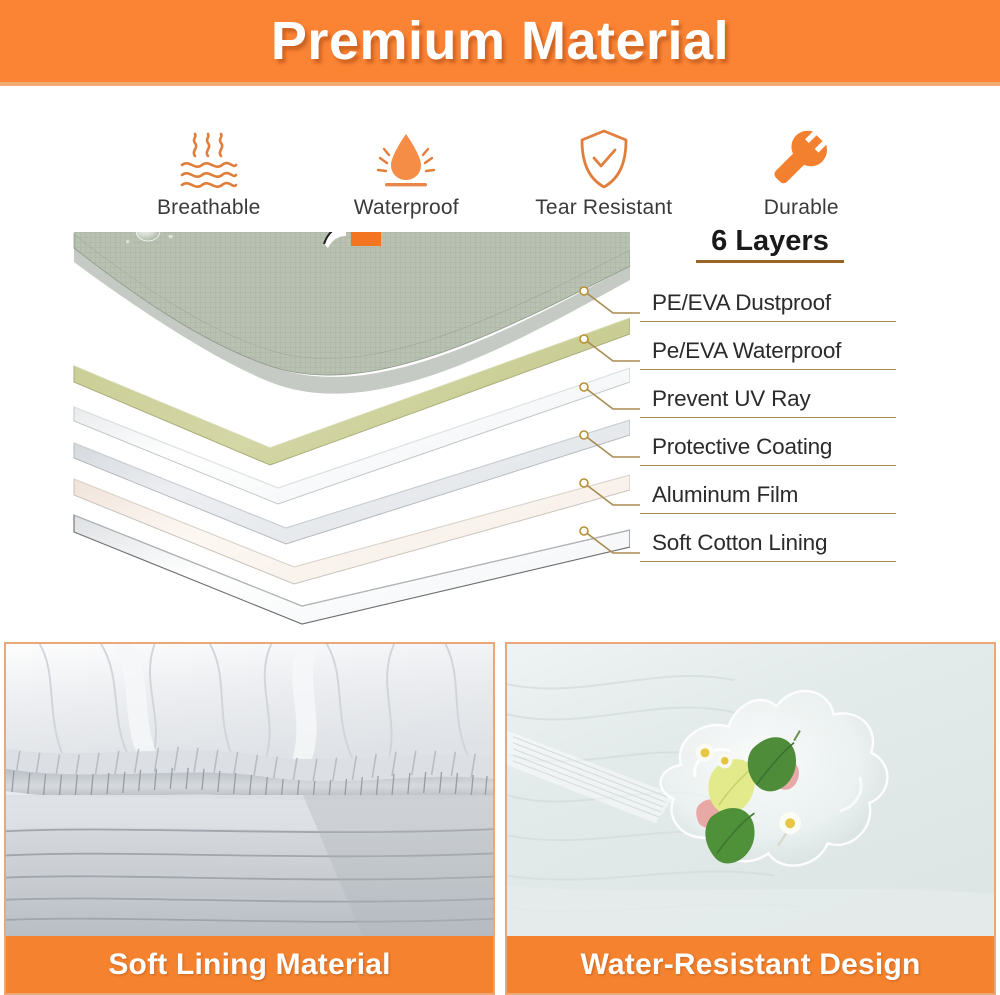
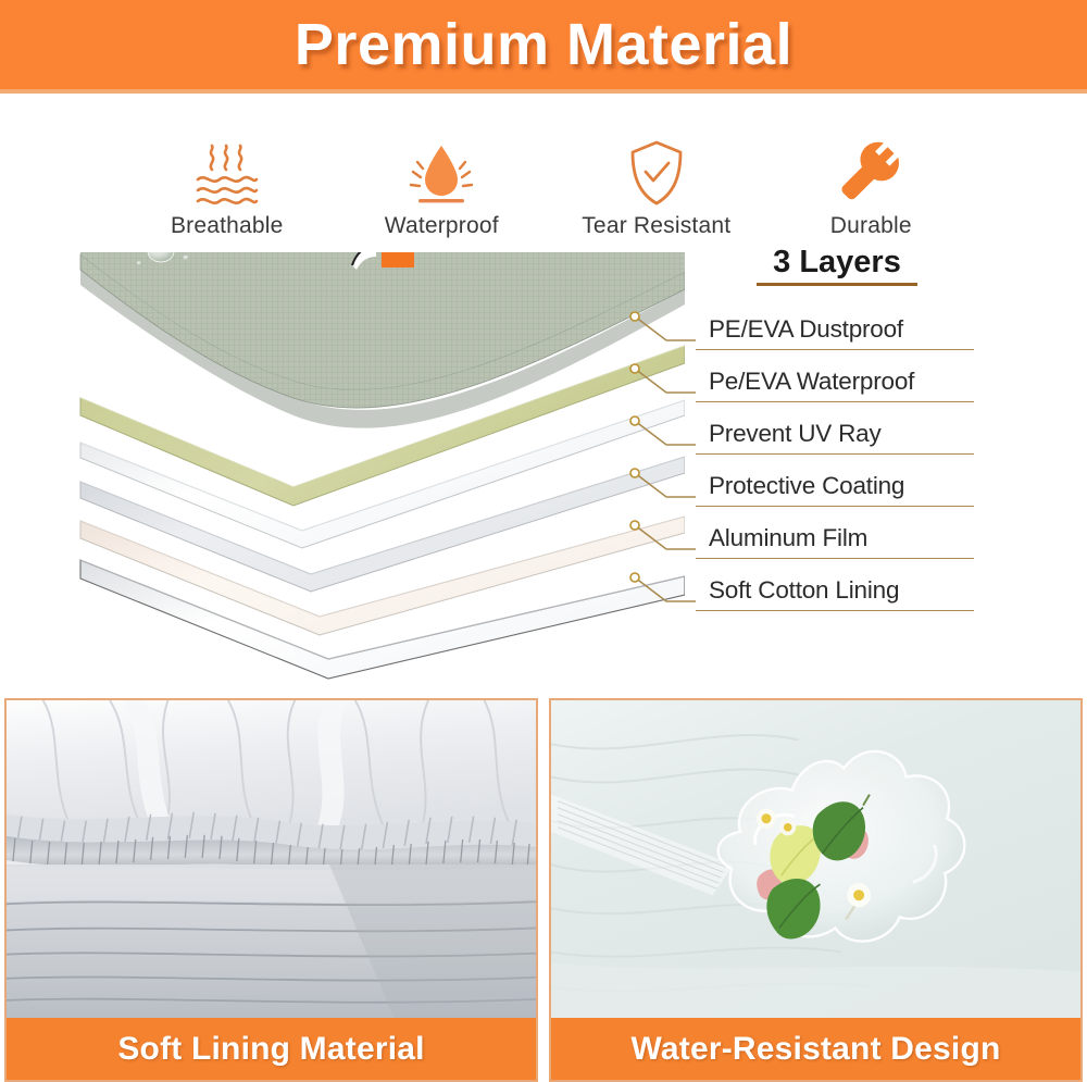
  Premium Material
  Breathable
  Waterproof
  Tear Resistant
  Durable
- 6 Layers
+ 3 Layers
  PE/EVA Dustproof
  Pe/EVA Waterproof
  Prevent UV Ray
  Protective Coating
  Aluminum Film
  Soft Cotton Lining
  Soft Lining Material
  Water-Resistant Design
